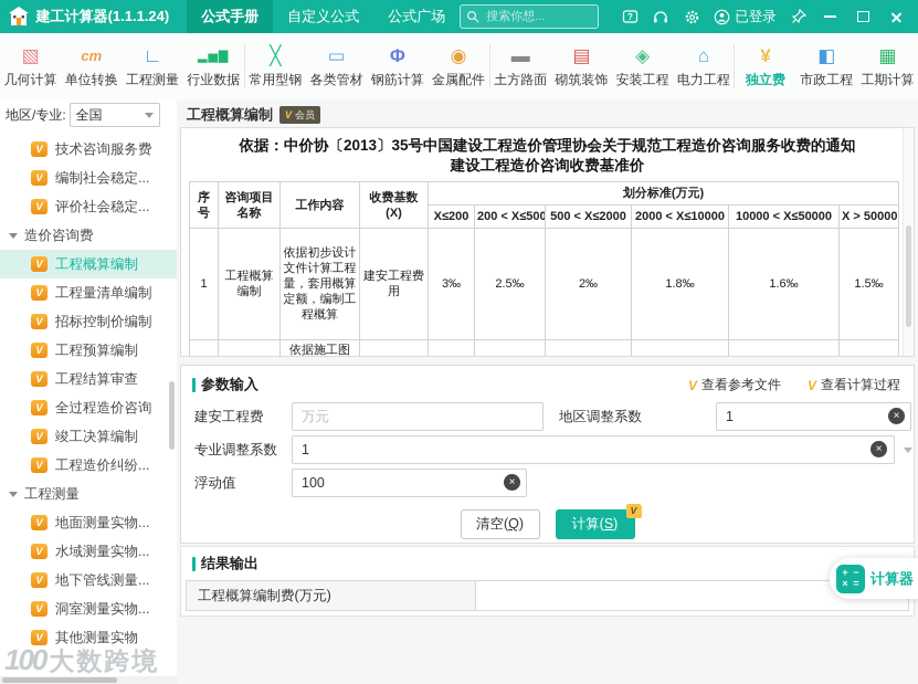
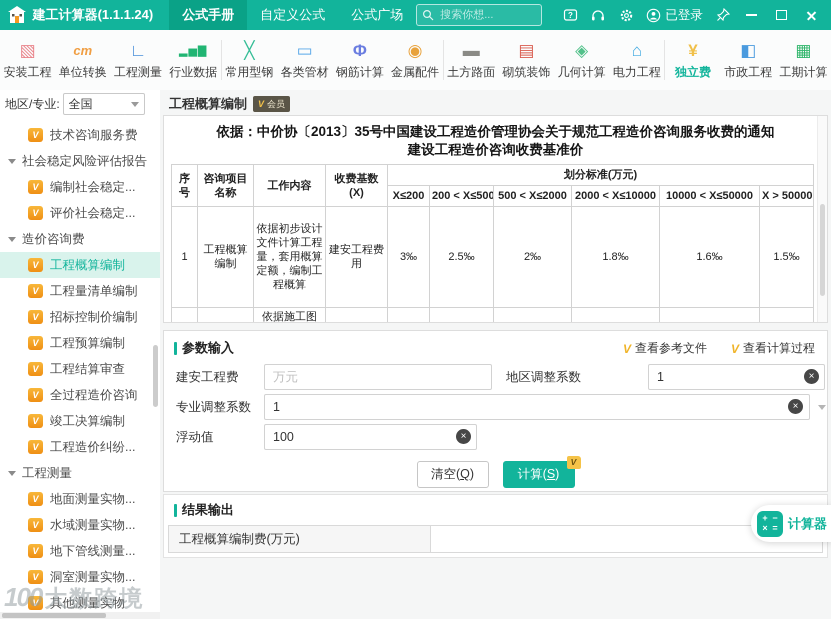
  建工计算器(1.1.1.24)
  公式手册
  自定义公式
  公式广场
  搜索你想...
  ?
  已登录
  ▧
- 几何计算
+ 安装工程
  cm
  单位转换
  ∟
  工程测量
  ▂▅▇
  行业数据
  ╳
  常用型钢
  ▭
  各类管材
  Φ
  钢筋计算
  ◉
  金属配件
  ▬
  土方路面
  ▤
  砌筑装饰
  ◈
- 安装工程
+ 几何计算
  ⌂
  电力工程
  ¥
  独立费
  ◧
  市政工程
  ▦
  工期计算
  地区/专业:
  全国
  V
  技术咨询服务费
+ 社会稳定风险评估报告
  V
  编制社会稳定...
  V
  评价社会稳定...
  造价咨询费
  V
  工程概算编制
  V
  工程量清单编制
  V
  招标控制价编制
  V
  工程预算编制
  V
  工程结算审查
  V
  全过程造价咨询
  V
  竣工决算编制
  V
  工程造价纠纷...
  工程测量
  V
  地面测量实物...
  V
  水域测量实物...
  V
  地下管线测量...
  V
  洞室测量实物...
  V
  其他测量实物
  工程概算编制
  V
  会员
  依据：中价协〔2013〕35号中国建设工程造价管理协会关于规范工程造价咨询服务收费的通知
  建设工程造价咨询收费基准价
  序号	咨询项目名称	工作内容	收费基数(X)	划分标准(万元)
  X≤200	200 < X≤500	500 < X≤2000	2000 < X≤10000	10000 < X≤50000	X > 50000
  1	工程概算编制	依据初步设计文件计算工程量，套用概算定额，编制工程概算	建安工程费用	3‰	2.5‰	2‰	1.8‰	1.6‰	1.5‰
  		依据施工图
  参数输入
  V
  查看参考文件
  V
  查看计算过程
  建安工程费
  万元
  地区调整系数
  1
  ×
  专业调整系数
  1
  ×
  浮动值
  100
  ×
  清空(Q)
  计算(S)
  V
  结果输出
  工程概算编制费(万元)
  +
  −
  ×
  =
  计算器
  100
  大数跨境
